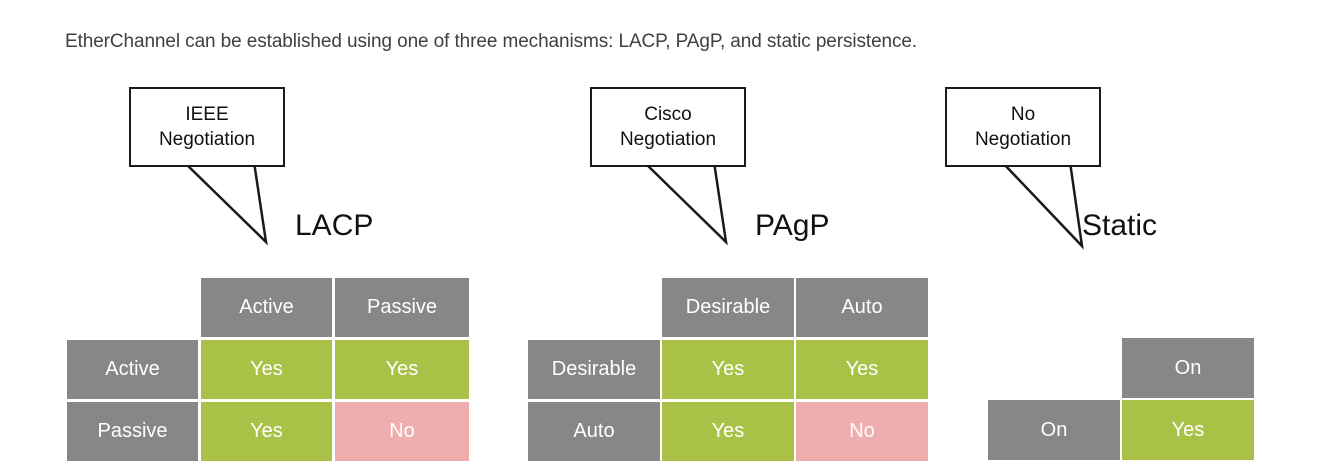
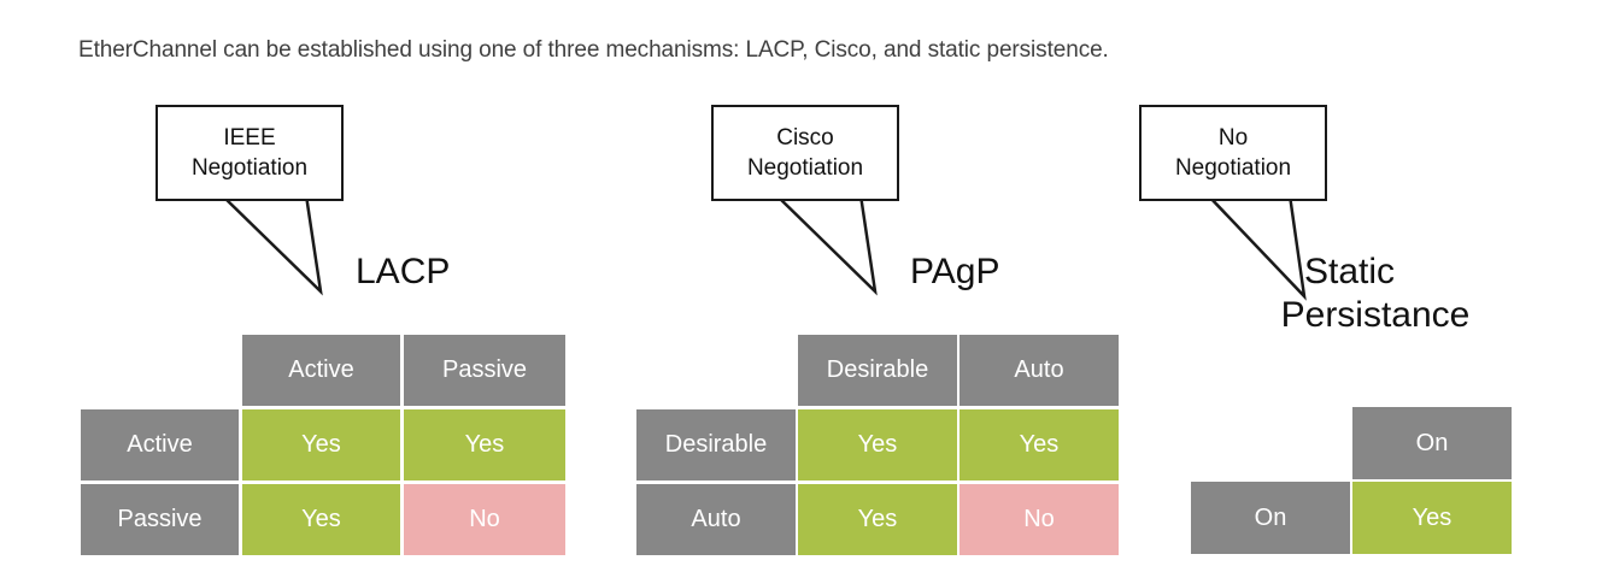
- EtherChannel can be established using one of three mechanisms: LACP, PAgP, and static persistence.
+ EtherChannel can be established using one of three mechanisms: LACP, Cisco, and static persistence.
  IEEE
  Negotiation
  LACP
  Active
  Passive
  Active
  Yes
  Yes
  Passive
  Yes
  No
  Cisco
  Negotiation
  PAgP
  Desirable
  Auto
  Desirable
  Yes
  Yes
  Auto
  Yes
  No
  No
  Negotiation
  Static
+ Persistance
  On
  On
  Yes
